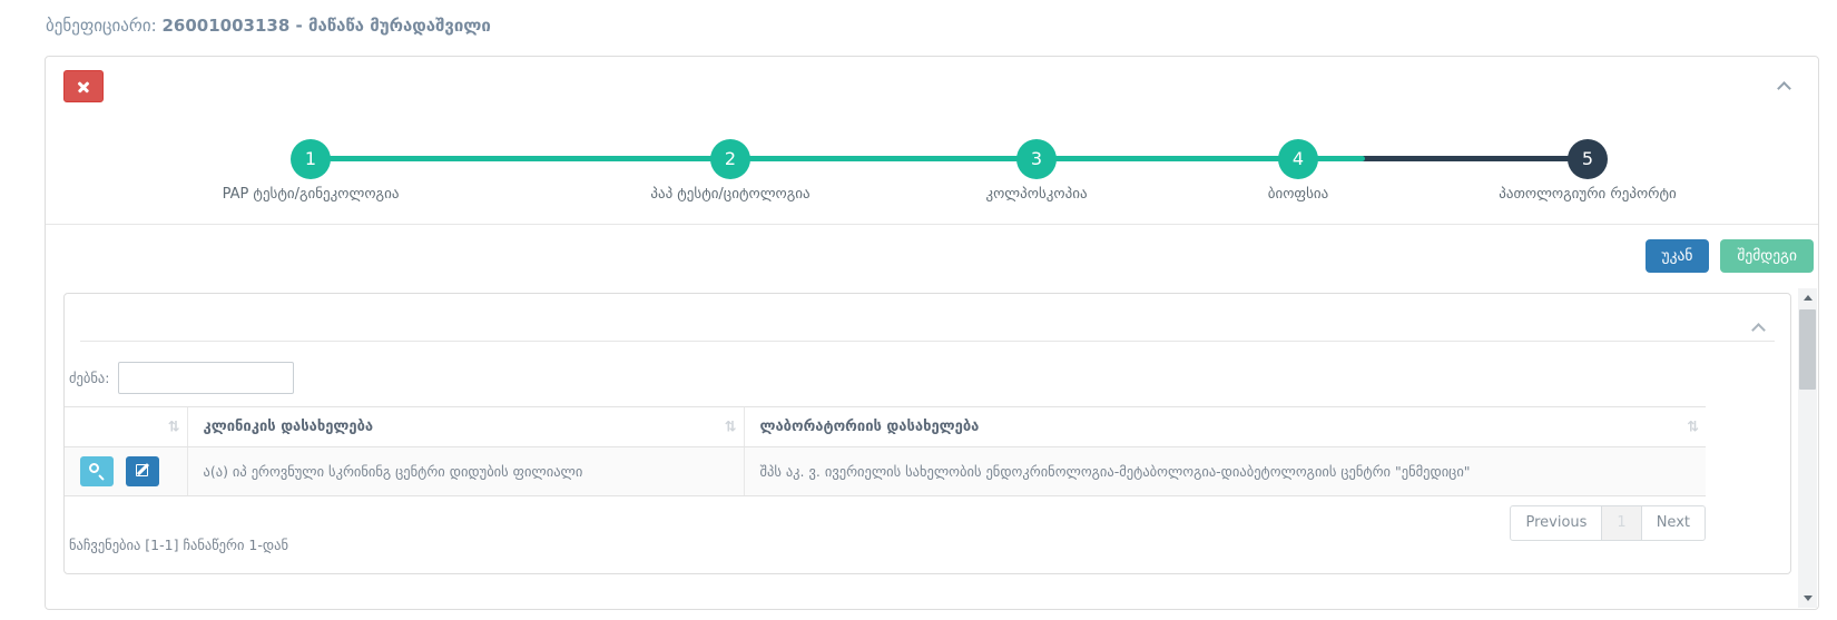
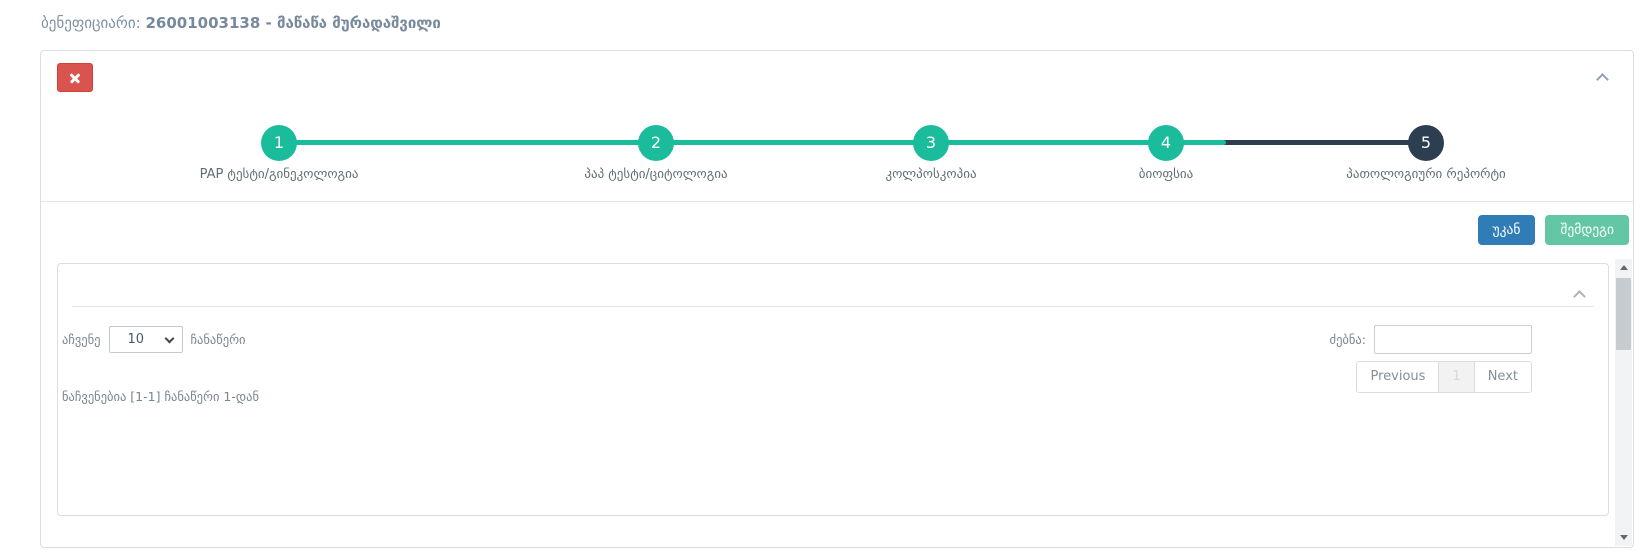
  ბენეფიციარი: 26001003138 - მაწაწა მურადაშვილი
  1
  PAP ტესტი/გინეკოლოგია
  2
  პაპ ტესტი/ციტოლოგია
  3
  კოლპოსკოპია
  4
  ბიოფსია
  5
  პათოლოგიური რეპორტი
  უკან
  შემდეგი
+ აჩვენე
+ 10
+ ჩანაწერი
  ძებნა:
- ⇅	კლინიკის დასახელება ⇅	ლაბორატორიის დასახელება ⇅
- 	ა(ა) იპ ეროვნული სკრინინგ ცენტრი დიდუბის ფილიალი	შპს აკ. ვ. ივერიელის სახელობის ენდოკრინოლოგია-მეტაბოლოგია-დიაბეტოლოგიის ცენტრი "ენმედიცი"
  ნაჩვენებია [1-1] ჩანაწერი 1-დან
  Previous
  1
  Next
